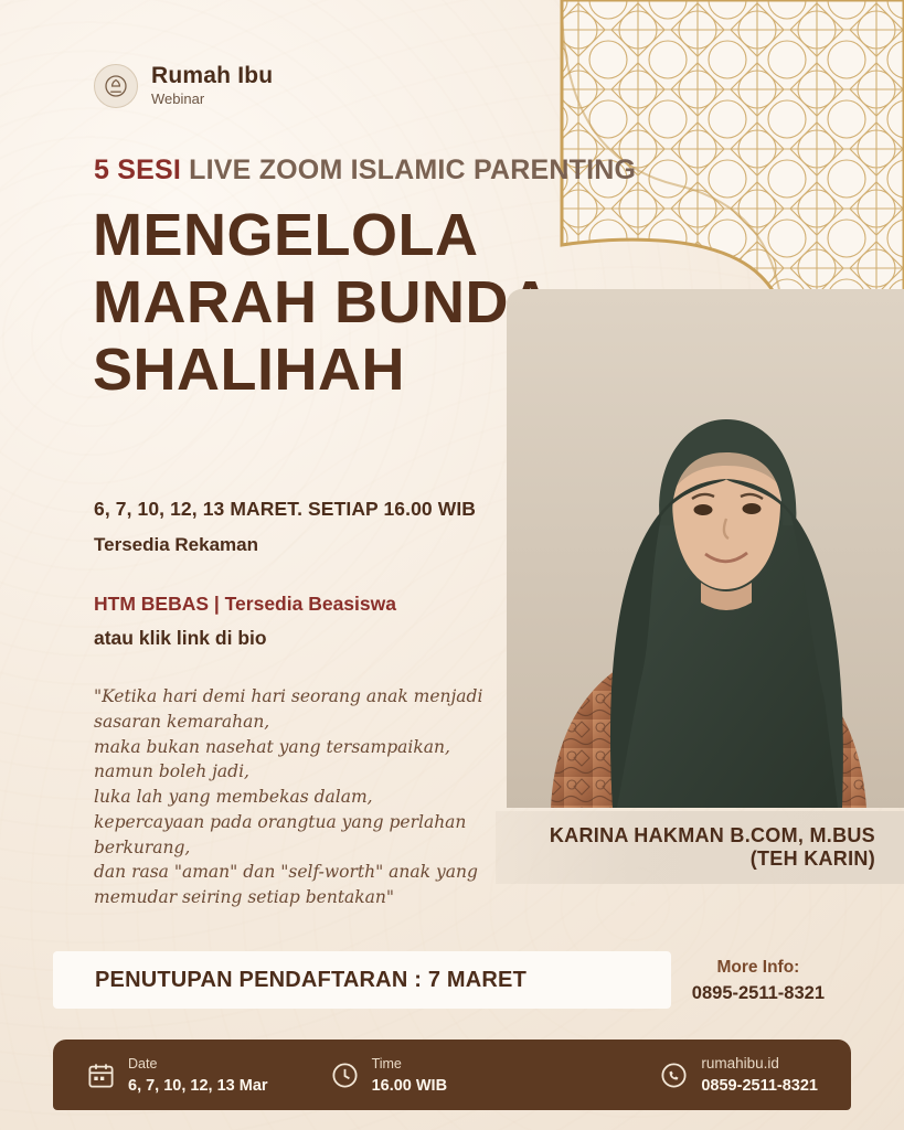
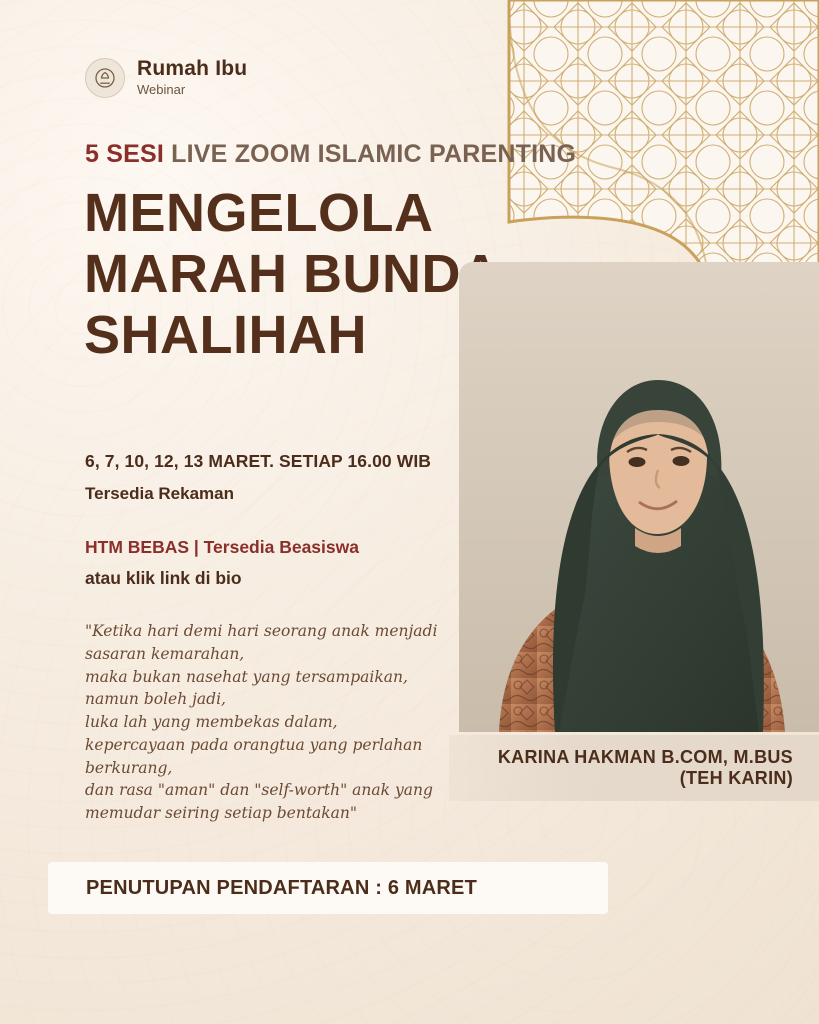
  Rumah Ibu
  Webinar
  5 SESI LIVE ZOOM ISLAMIC PARENTING
  MENGELOLA MARAH BUND SHALIHAH
  6, 7, 10, 12, 13 MARET. SETIAP 16.00 WIB
  Tersedia Rekaman
  HTM BEBAS | Tersedia Beasiswa
  atau klik link di bio
  "Ketika hari demi hari seorang anak menjadi sasaran kemarahan,
  maka bukan nasehat yang tersampaikan,
  namun boleh jadi,
  luka lah yang membekas dalam,
  kepercayaan pada orangtua yang perlahan berkurang,
  dan rasa "aman" dan "self-worth" anak yang memudar seiring setiap bentakan"
  KARINA HAKMAN B.COM, M.BUS
  (TEH KARIN)
- PENUTUPAN PENDAFTARAN : 7 MARET
+ PENUTUPAN PENDAFTARAN : 6 MARET
- More Info:
- 0895-2511-8321
- Date
- 6, 7, 10, 12, 13 Mar
- Time
- 16.00 WIB
- rumahibu.id
- 0859-2511-8321
